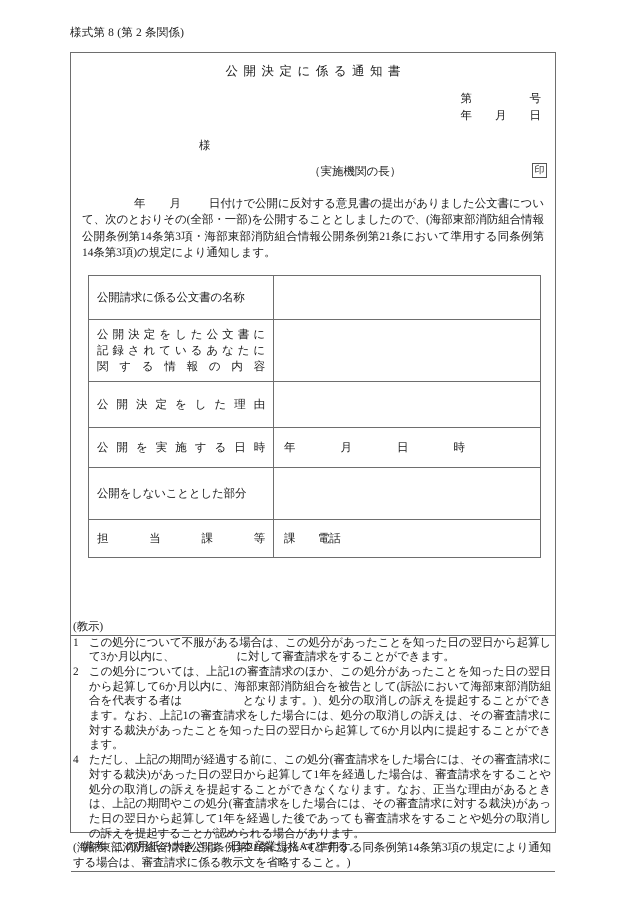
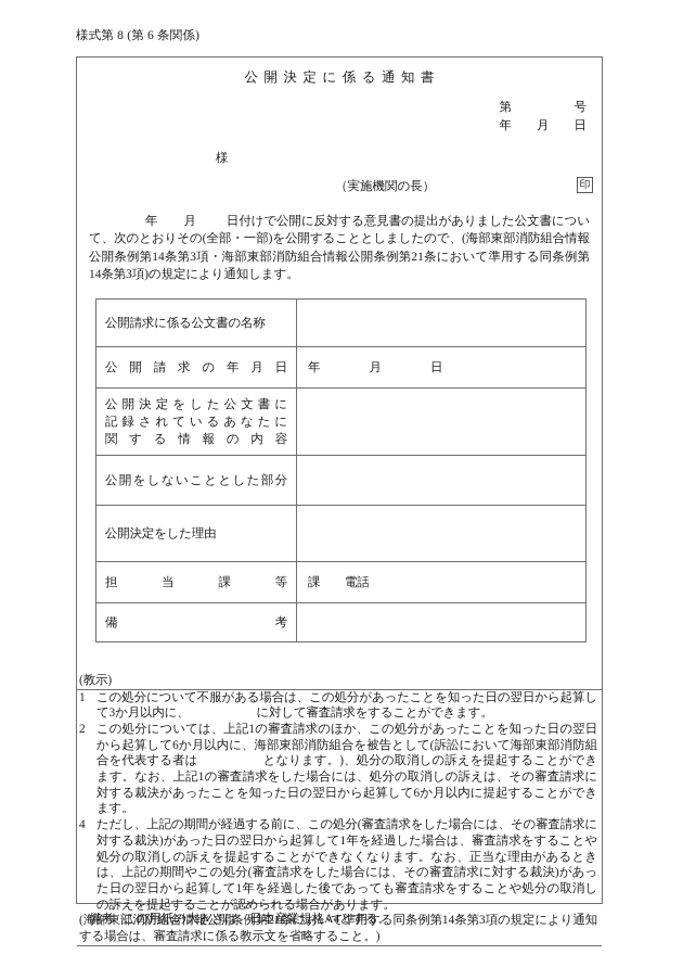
- 様式第 8 (第 2 条関係)
+ 様式第 8 (第 6 条関係)
  公開決定に係る通知書
  第 号
  年 月 日
  様
  （実施機関の長）
  印
  年 月 日付けで公開に反対する意見書の提出がありました公文書について、次のとおりその(全部・一部)を公開することとしましたので、(海部東部消防組合情報公開条例第14条第3項・海部東部消防組合情報公開条例第21条において準用する同条例第14条第3項)の規定により通知します。
  公開請求に係る公文書の名称
+ 公開請求の年月日	年 月 日
  公開決定をした公文書に 記録されているあなたに 関する情報の内容
- 公開決定をした理由
+ 公開をしないこととした部分
- 公開を実施する日時	年 月 日 時
- 公開をしないこととした部分
+ 公開決定をした理由
  担当課等	課 電話
+ 備考
  (教示)
  1
  この処分について不服がある場合は、この処分があったことを知った日の翌日から起算して3か月以内に、 に対して審査請求をすることができます。
  2
  この処分については、上記1の審査請求のほか、この処分があったことを知った日の翌日から起算して6か月以内に、海部東部消防組合を被告として(訴訟において海部東部消防組合を代表する者は となります。)、処分の取消しの訴えを提起することができます。なお、上記1の審査請求をした場合には、処分の取消しの訴えは、その審査請求に対する裁決があったことを知った日の翌日から起算して6か月以内に提起することができます。
  4
  ただし、上記の期間が経過する前に、この処分(審査請求をした場合には、その審査請求に対する裁決)があった日の翌日から起算して1年を経過した場合は、審査請求をすることや処分の取消しの訴えを提起することができなくなります。なお、正当な理由があるときは、上記の期間やこの処分(審査請求をした場合には、その審査請求に対する裁決)があった日の翌日から起算して1年を経過した後であっても審査請求をすることや処分の取消しの訴えを提起することが認められる場合があります。
  (海部東部消防組合情報公開条例第21条において準用する同条例第14条第3項の規定により通知する場合は、審査請求に係る教示文を省略すること。)
  備考 この用紙の大きさは、日本産業規格A4とする。
